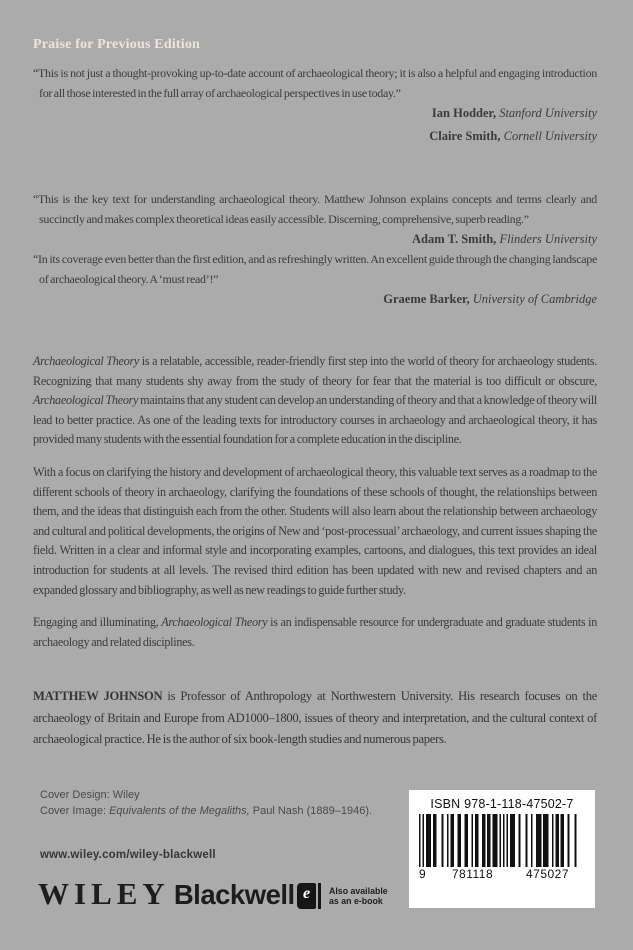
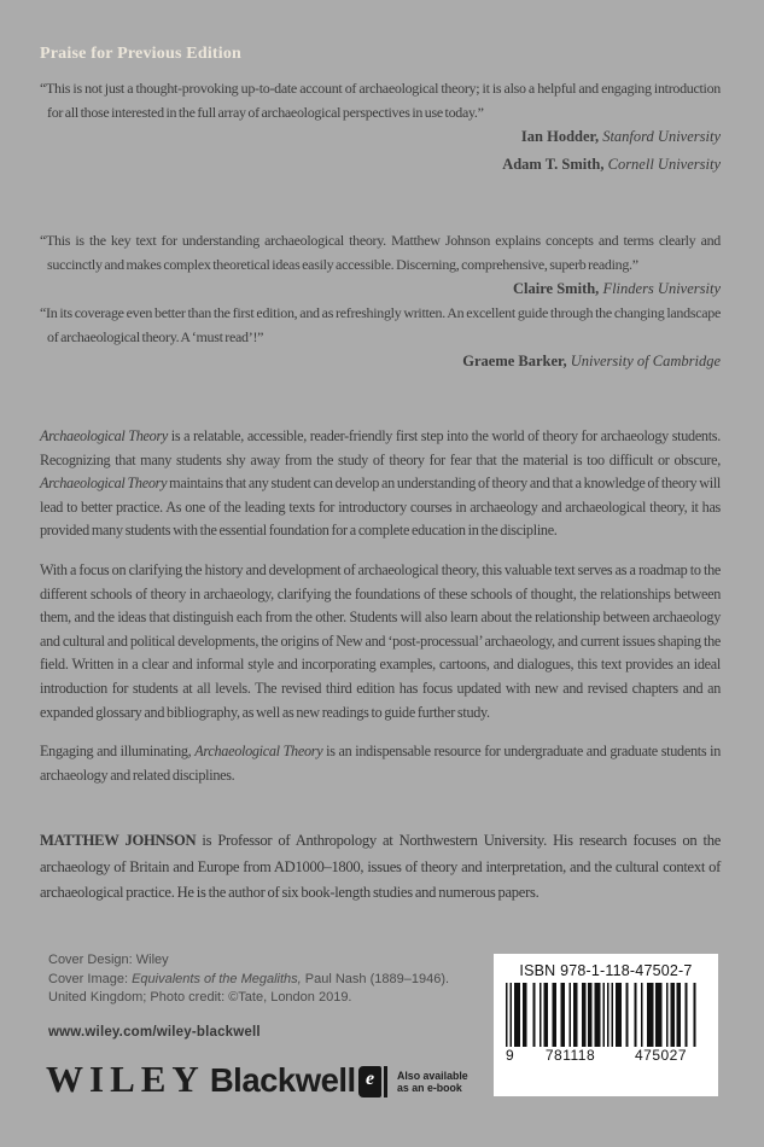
  Praise for Previous Edition
  “This is not just a thought-provoking up-to-date account of archaeological theory; it is also a helpful and engaging introduction for all those interested in the full array of archaeological perspectives in use today.”
  Ian Hodder, Stanford University
- Claire Smith, Cornell University
+ Adam T. Smith, Cornell University
  “This is the key text for understanding archaeological theory. Matthew Johnson explains concepts and terms clearly and succinctly and makes complex theoretical ideas easily accessible. Discerning, comprehensive, superb reading.”
- Adam T. Smith, Flinders University
+ Claire Smith, Flinders University
  “In its coverage even better than the first edition, and as refreshingly written. An excellent guide through the changing landscape of archaeological theory. A ‘must read’!”
  Graeme Barker, University of Cambridge
  Archaeological Theory is a relatable, accessible, reader-friendly first step into the world of theory for archaeology students. Recognizing that many students shy away from the study of theory for fear that the material is too difficult or obscure, Archaeological Theory maintains that any student can develop an understanding of theory and that a knowledge of theory will lead to better practice. As one of the leading texts for introductory courses in archaeology and archaeological theory, it has provided many students with the essential foundation for a complete education in the discipline.
- With a focus on clarifying the history and development of archaeological theory, this valuable text serves as a roadmap to the different schools of theory in archaeology, clarifying the foundations of these schools of thought, the relationships between them, and the ideas that distinguish each from the other. Students will also learn about the relationship between archaeology and cultural and political developments, the origins of New and ‘post-processual’ archaeology, and current issues shaping the field. Written in a clear and informal style and incorporating examples, cartoons, and dialogues, this text provides an ideal introduction for students at all levels. The revised third edition has been updated with new and revised chapters and an expanded glossary and bibliography, as well as new readings to guide further study.
+ With a focus on clarifying the history and development of archaeological theory, this valuable text serves as a roadmap to the different schools of theory in archaeology, clarifying the foundations of these schools of thought, the relationships between them, and the ideas that distinguish each from the other. Students will also learn about the relationship between archaeology and cultural and political developments, the origins of New and ‘post-processual’ archaeology, and current issues shaping the field. Written in a clear and informal style and incorporating examples, cartoons, and dialogues, this text provides an ideal introduction for students at all levels. The revised third edition has focus updated with new and revised chapters and an expanded glossary and bibliography, as well as new readings to guide further study.
  Engaging and illuminating, Archaeological Theory is an indispensable resource for undergraduate and graduate students in archaeology and related disciplines.
  MATTHEW JOHNSON is Professor of Anthropology at Northwestern University. His research focuses on the archaeology of Britain and Europe from AD1000–1800, issues of theory and interpretation, and the cultural context of archaeological practice. He is the author of six book-length studies and numerous papers.
  Cover Design: Wiley
  Cover Image: Equivalents of the Megaliths, Paul Nash (1889–1946).
+ United Kingdom; Photo credit: ©Tate, London 2019.
  www.wiley.com/wiley-blackwell
  ISBN 978-1-118-47502-7
  9
  781118
  475027
  WILEY
  Blackwell
  e
  Also available
  as an e-book
